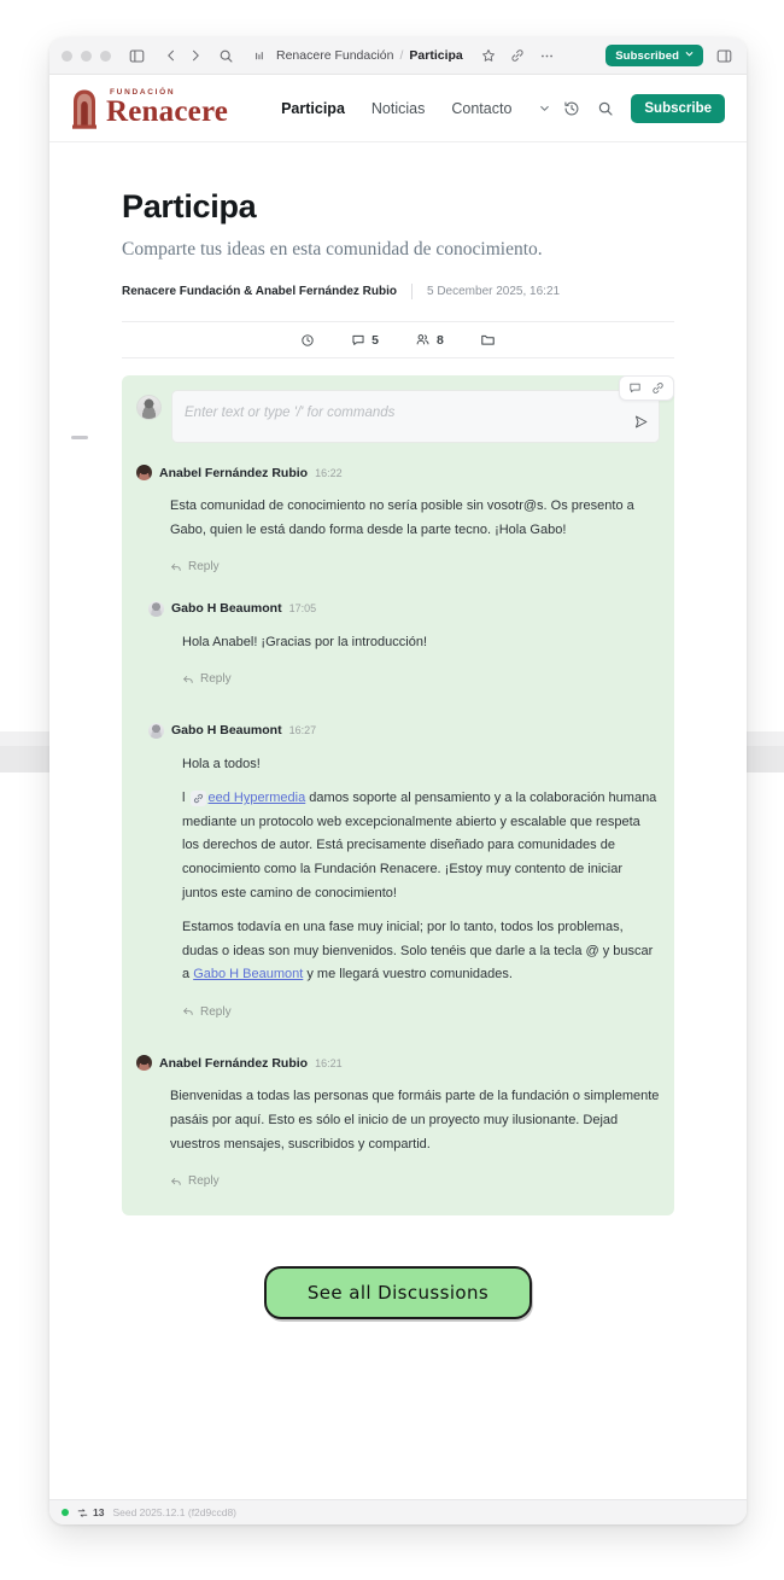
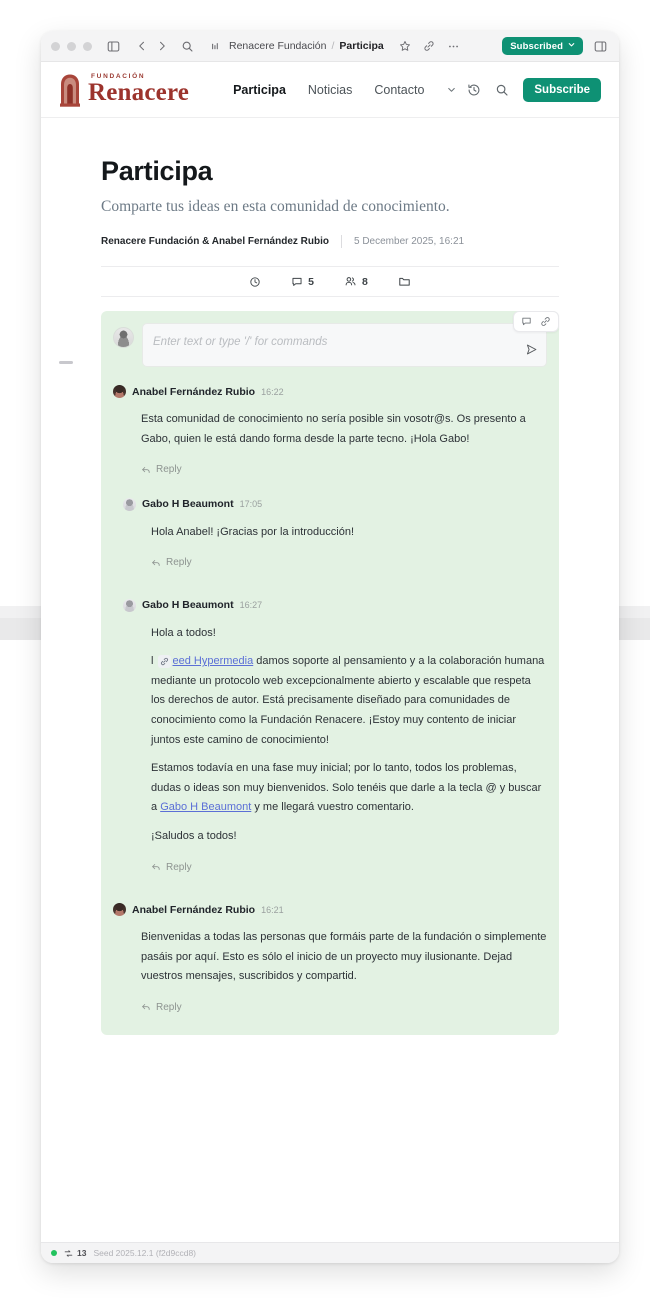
  Renacere Fundación
  /
  Participa
  Subscribed
  Renacere
  Participa
  Noticias
  Contacto
  Subscribe
  Participa
  Comparte tus ideas en esta comunidad de conocimiento.
  Renacere Fundación & Anabel Fernández Rubio
  5 December 2025, 16:21
  5
  8
  Enter text or type '/' for commands
  Anabel Fernández Rubio
  16:22
  Esta comunidad de conocimiento no sería posible sin vosotr@s. Os presento a Gabo, quien le está dando forma desde la parte tecno. ¡Hola Gabo!
  Reply
  Gabo H Beaumont
  17:05
  Hola Anabel! ¡Gracias por la introducción!
  Reply
  Gabo H Beaumont
  16:27
  Hola a todos!
  l eed Hypermedia damos soporte al pensamiento y a la colaboración humana mediante un protocolo web excepcionalmente abierto y escalable que respeta los derechos de autor. Está precisamente diseñado para comunidades de conocimiento como la Fundación Renacere. ¡Estoy muy contento de iniciar juntos este camino de conocimiento!
- Estamos todavía en una fase muy inicial; por lo tanto, todos los problemas, dudas o ideas son muy bienvenidos. Solo tenéis que darle a la tecla @ y buscar a Gabo H Beaumont y me llegará vuestro comunidades.
+ Estamos todavía en una fase muy inicial; por lo tanto, todos los problemas, dudas o ideas son muy bienvenidos. Solo tenéis que darle a la tecla @ y buscar a Gabo H Beaumont y me llegará vuestro comentario.
+ ¡Saludos a todos!
  Reply
  Anabel Fernández Rubio
  16:21
  Bienvenidas a todas las personas que formáis parte de la fundación o simplemente pasáis por aquí. Esto es sólo el inicio de un proyecto muy ilusionante. Dejad vuestros mensajes, suscribidos y compartid.
  Reply
- See all Discussions
  13
  Seed 2025.12.1 (f2d9ccd8)
